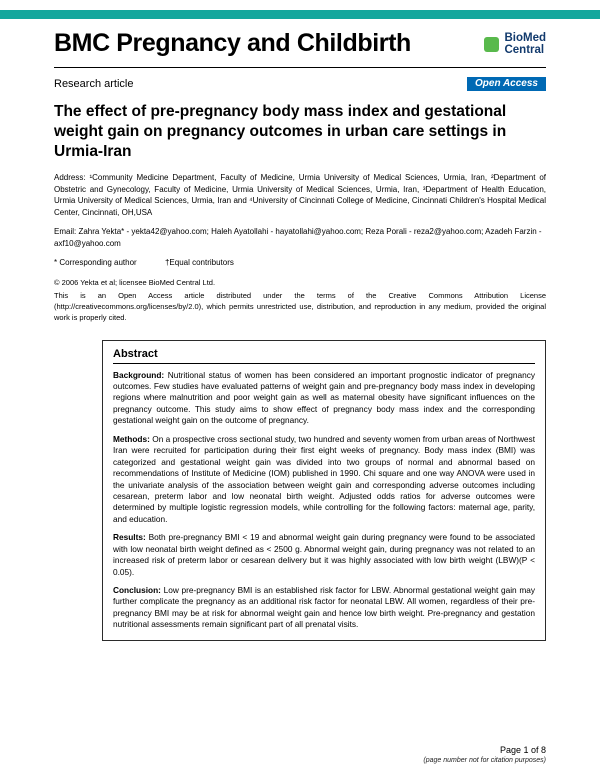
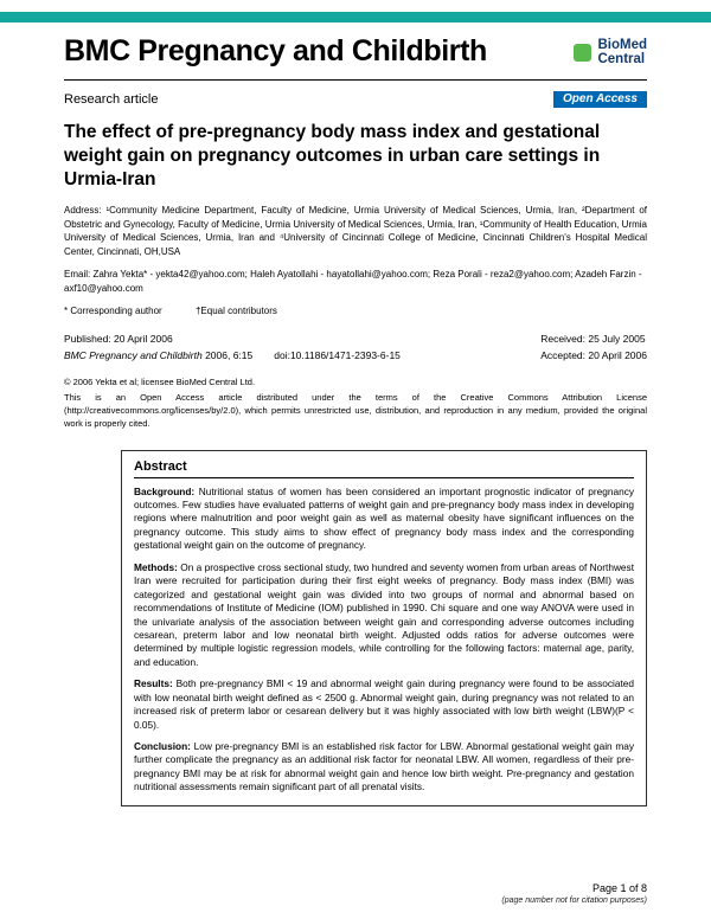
  BMC Pregnancy and Childbirth
  BioMed
  Central
  Research article
  Open Access
  The effect of pre-pregnancy body mass index and gestational weight gain on pregnancy outcomes in urban care settings in Urmia-Iran
- Address: ¹Community Medicine Department, Faculty of Medicine, Urmia University of Medical Sciences, Urmia, Iran, ²Department of Obstetric and Gynecology, Faculty of Medicine, Urmia University of Medical Sciences, Urmia, Iran, ³Department of Health Education, Urmia University of Medical Sciences, Urmia, Iran and ⁴University of Cincinnati College of Medicine, Cincinnati Children's Hospital Medical Center, Cincinnati, OH,USA
+ Address: ¹Community Medicine Department, Faculty of Medicine, Urmia University of Medical Sciences, Urmia, Iran, ²Department of Obstetric and Gynecology, Faculty of Medicine, Urmia University of Medical Sciences, Urmia, Iran, ¹Community of Health Education, Urmia University of Medical Sciences, Urmia, Iran and ⁴University of Cincinnati College of Medicine, Cincinnati Children's Hospital Medical Center, Cincinnati, OH,USA
  Email: Zahra Yekta* - yekta42@yahoo.com; Haleh Ayatollahi - hayatollahi@yahoo.com; Reza Porali - reza2@yahoo.com; Azadeh Farzin - axf10@yahoo.com
  * Corresponding author †Equal contributors
+ Published: 20 April 2006
+ BMC Pregnancy and Childbirth 2006, 6:15 doi:10.1186/1471-2393-6-15
+ Received: 25 July 2005
+ Accepted: 20 April 2006
  © 2006 Yekta et al; licensee BioMed Central Ltd.
  This is an Open Access article distributed under the terms of the Creative Commons Attribution License (http://creativecommons.org/licenses/by/2.0), which permits unrestricted use, distribution, and reproduction in any medium, provided the original work is properly cited.
  Abstract
  Background: Nutritional status of women has been considered an important prognostic indicator of pregnancy outcomes. Few studies have evaluated patterns of weight gain and pre-pregnancy body mass index in developing regions where malnutrition and poor weight gain as well as maternal obesity have significant influences on the pregnancy outcome. This study aims to show effect of pregnancy body mass index and the corresponding gestational weight gain on the outcome of pregnancy.
  Methods: On a prospective cross sectional study, two hundred and seventy women from urban areas of Northwest Iran were recruited for participation during their first eight weeks of pregnancy. Body mass index (BMI) was categorized and gestational weight gain was divided into two groups of normal and abnormal based on recommendations of Institute of Medicine (IOM) published in 1990. Chi square and one way ANOVA were used in the univariate analysis of the association between weight gain and corresponding adverse outcomes including cesarean, preterm labor and low neonatal birth weight. Adjusted odds ratios for adverse outcomes were determined by multiple logistic regression models, while controlling for the following factors: maternal age, parity, and education.
  Results: Both pre-pregnancy BMI < 19 and abnormal weight gain during pregnancy were found to be associated with low neonatal birth weight defined as < 2500 g. Abnormal weight gain, during pregnancy was not related to an increased risk of preterm labor or cesarean delivery but it was highly associated with low birth weight (LBW)(P < 0.05).
  Conclusion: Low pre-pregnancy BMI is an established risk factor for LBW. Abnormal gestational weight gain may further complicate the pregnancy as an additional risk factor for neonatal LBW. All women, regardless of their pre-pregnancy BMI may be at risk for abnormal weight gain and hence low birth weight. Pre-pregnancy and gestation nutritional assessments remain significant part of all prenatal visits.
  Page 1 of 8
